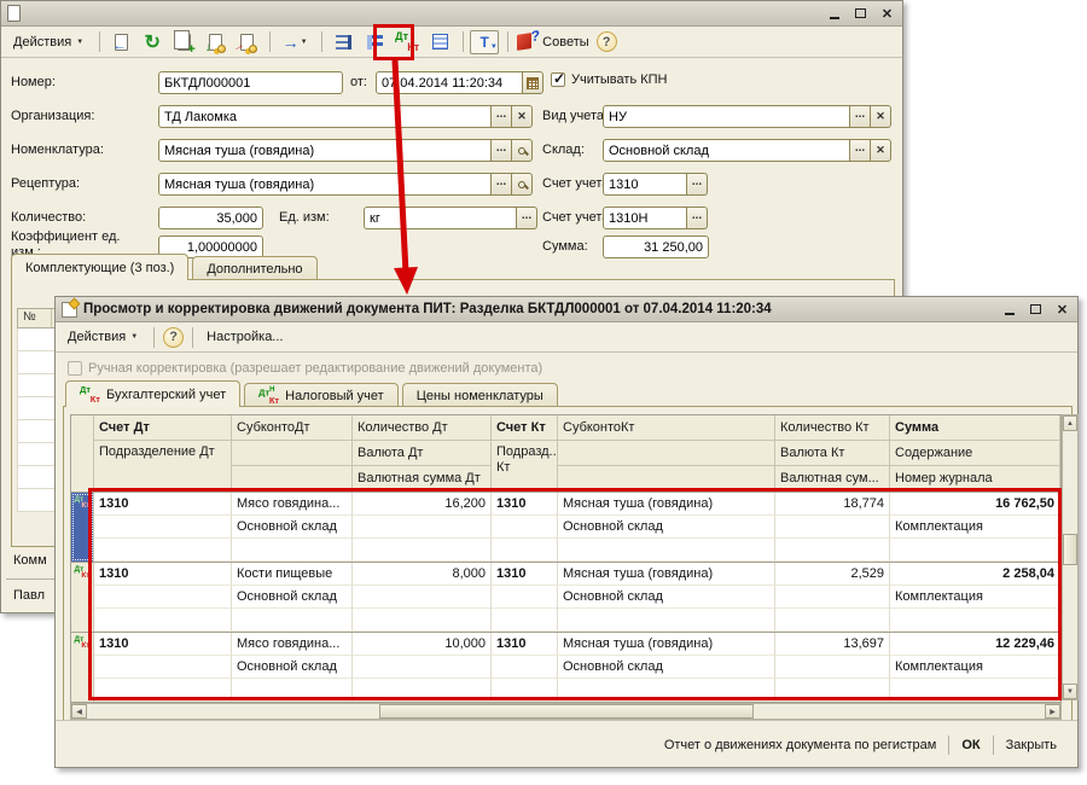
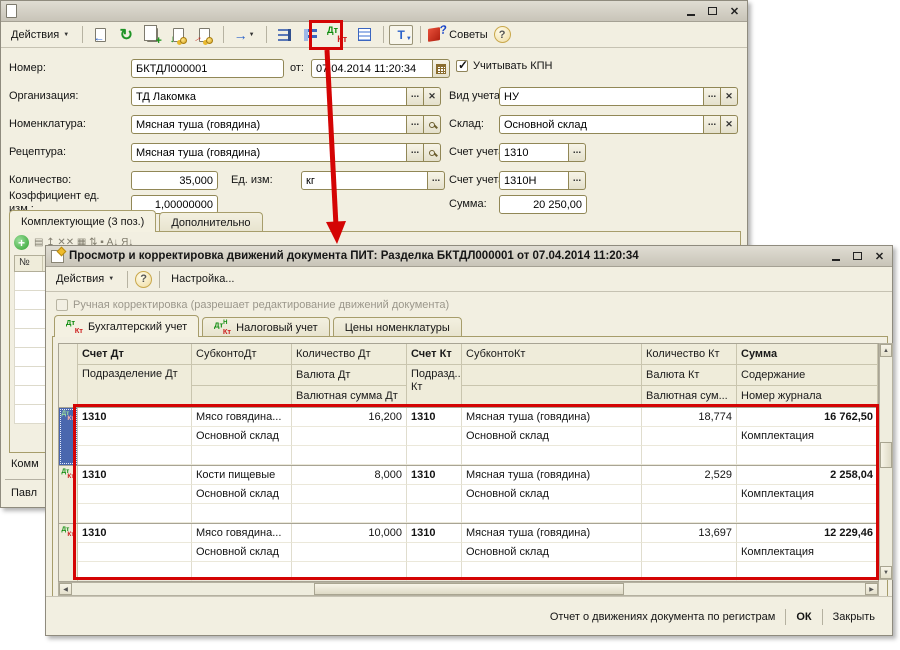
  Действия
  ←
  ↻
  +
  ↓
  →
  Дт
  Кт
  Т
  Советы
  Номер:
  БКТДЛ000001
  от:
  0704.2014 11:20:34
  Учитывать КПН
  Организация:
  ТД Лакомка
  Номенклатура:
  Мясная туша (говядина)
  Рецептура:
  Мясная туша (говядина)
  Количество:
  35,000
  Ед. изм:
  кг
  Коэффициент ед. изм.:
  1,00000000
  Вид учета
  НУ
  Склад:
  Основной склад
  1310
  1310Н
  Сумма:
- 31 250,00
+ 20 250,00
  Комплектующие (3 поз.)
  Дополнительно
+ ▤ ↥ ✕✕ ▦ ⇅ ▪ А↓ Я↓
  №
  Комм
  Павл
  Просмотр и корректировка движений документа ПИТ: Разделка БКТДЛ000001 от 07.04.2014 11:20:34
  Действия
  Настройка...
  Ручная корректировка (разрешает редактирование движений документа)
  Дт
  Кт
  Бухгалтерский учет
  Кт
  Налоговый учет
  Цены номенклатуры
  Счет Дт
  СубконтоДт
  Количество Дт
  Счет Кт
  СубконтоКт
  Количество Кт
  Сумма
  Подразделение Дт
  Валюта Дт
  Подразд.. Кт
  Валюта Кт
  Содержание
  Валютная сумма Дт
  Валютная сум...
  Номер журнала
  1310
  Мясо говядина...
  16,200
  1310
  Мясная туша (говядина)
  18,774
  16 762,50
  Основной склад
  Основной склад
  Комплектация
  1310
  Кости пищевые
  8,000
  1310
  Мясная туша (говядина)
  2,529
  2 258,04
  Основной склад
  Основной склад
  Комплектация
  1310
  Мясо говядина...
  10,000
  1310
  Мясная туша (говядина)
  13,697
  12 229,46
  Основной склад
  Основной склад
  Комплектация
  Отчет о движениях документа по регистрам
  ОК
  Закрыть
